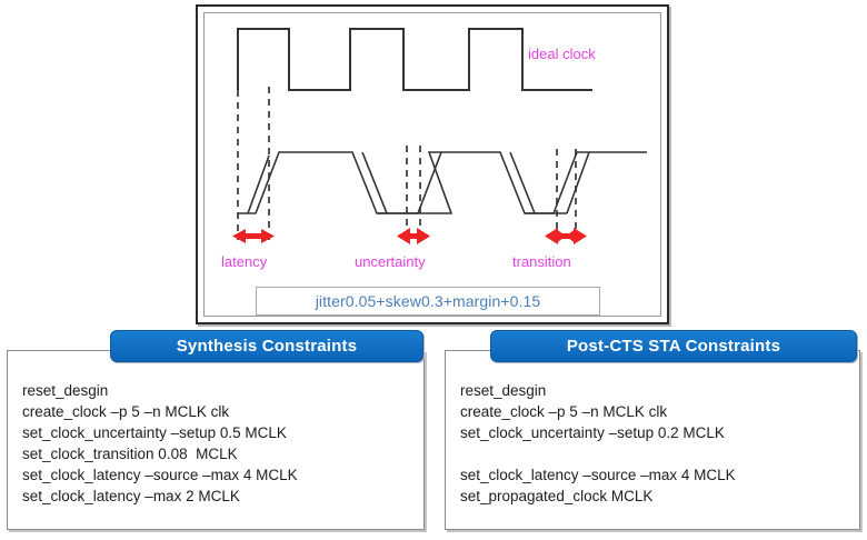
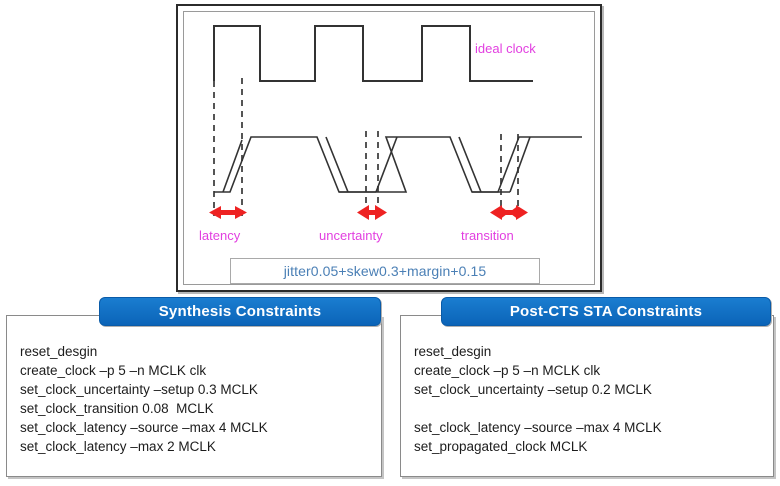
  ideal clock
  latency
  uncertainty
  transition
  jitter0.05+skew0.3+margin+0.15
  Synthesis Constraints
  reset_desgin
  create_clock –p 5 –n MCLK clk
- set_clock_uncertainty –setup 0.5 MCLK
+ set_clock_uncertainty –setup 0.3 MCLK
  set_clock_transition 0.08 MCLK
  set_clock_latency –source –max 4 MCLK
  set_clock_latency –max 2 MCLK
  Post-CTS STA Constraints
  reset_desgin
  create_clock –p 5 –n MCLK clk
  set_clock_uncertainty –setup 0.2 MCLK
  set_clock_latency –source –max 4 MCLK
  set_propagated_clock MCLK
